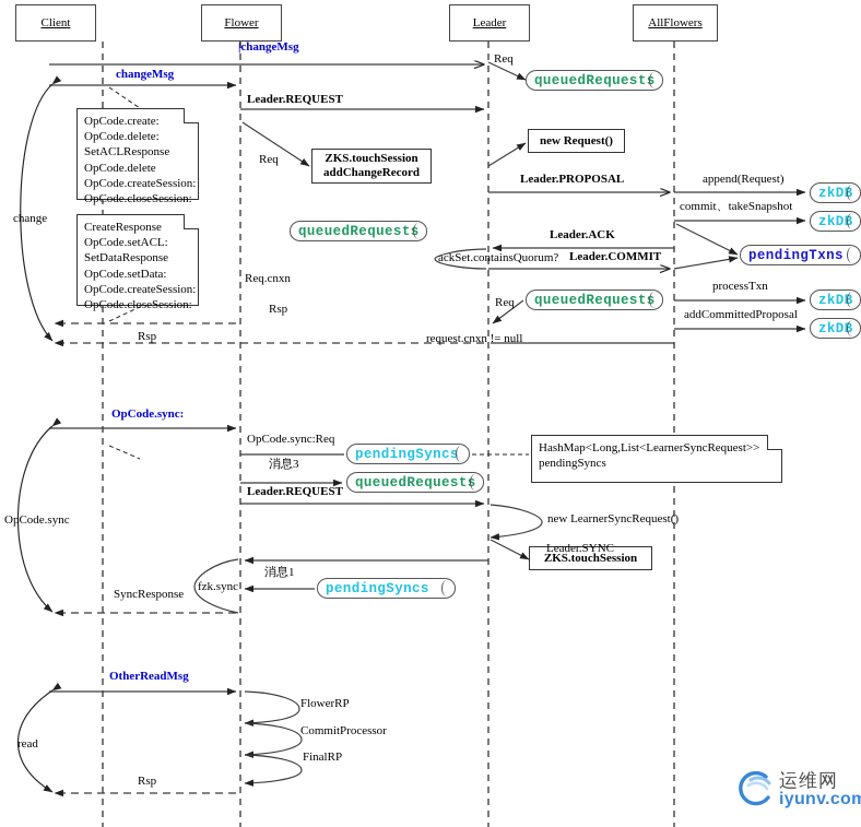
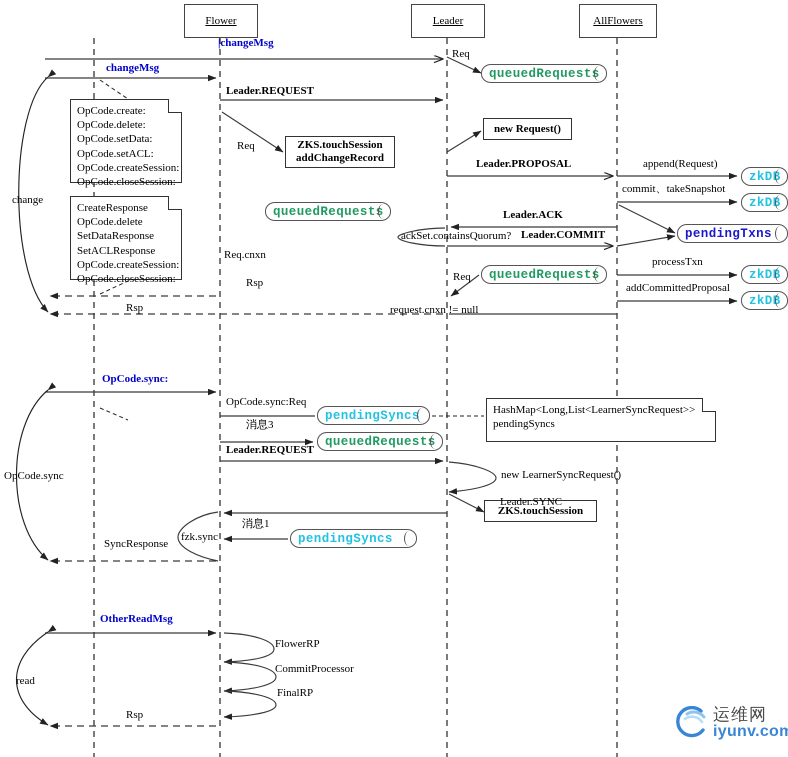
- Client
  Flower
  Leader
  AllFlowers
  OpCode.create:
  OpCode.delete:
- SetACLResponse
+ OpCode.setData:
- OpCode.delete
+ OpCode.setACL:
  OpCode.createSession:
  OpCode.closeSession:
  CreateResponse
- OpCode.setACL:
+ OpCode.delete
  SetDataResponse
- OpCode.setData:
+ SetACLResponse
  OpCode.createSession:
  OpCode.closeSession:
  HashMap<Long,List<LearnerSyncRequest>>
  pendingSyncs
  ZKS.touchSession
  addChangeRecord
  new Request()
  ZKS.touchSession
  queuedRequests
  queuedRequests
  queuedRequests
  zkDB
  zkDB
  pendingTxns
  zkDB
  zkDB
  pendingSyncs
  queuedRequests
  pendingSyncs
  |changeMsg
  changeMsg
  Leader.REQUEST
  Req
  Req
  Req.cnxn
  Rsp
  Rsp
  Leader.PROPOSAL
  Leader.ACK
  Leader.COMMIT
  ackSet.containsQuorum?
  append(Request)
  commit、takeSnapshot
  processTxn
  addCommittedProposal
  Req
  request.cnxn != null
  change
  OpCode.sync:
  OpCode.sync:Req
  消息3
  Leader.REQUEST
  new LearnerSyncRequest()
  Leader.SYNC
  fzk.sync
  消息1
  SyncResponse
  OpCode.sync
  OtherReadMsg
  FlowerRP
  CommitProcessor
  FinalRP
  Rsp
  read
  运维网
  iyunv.com
